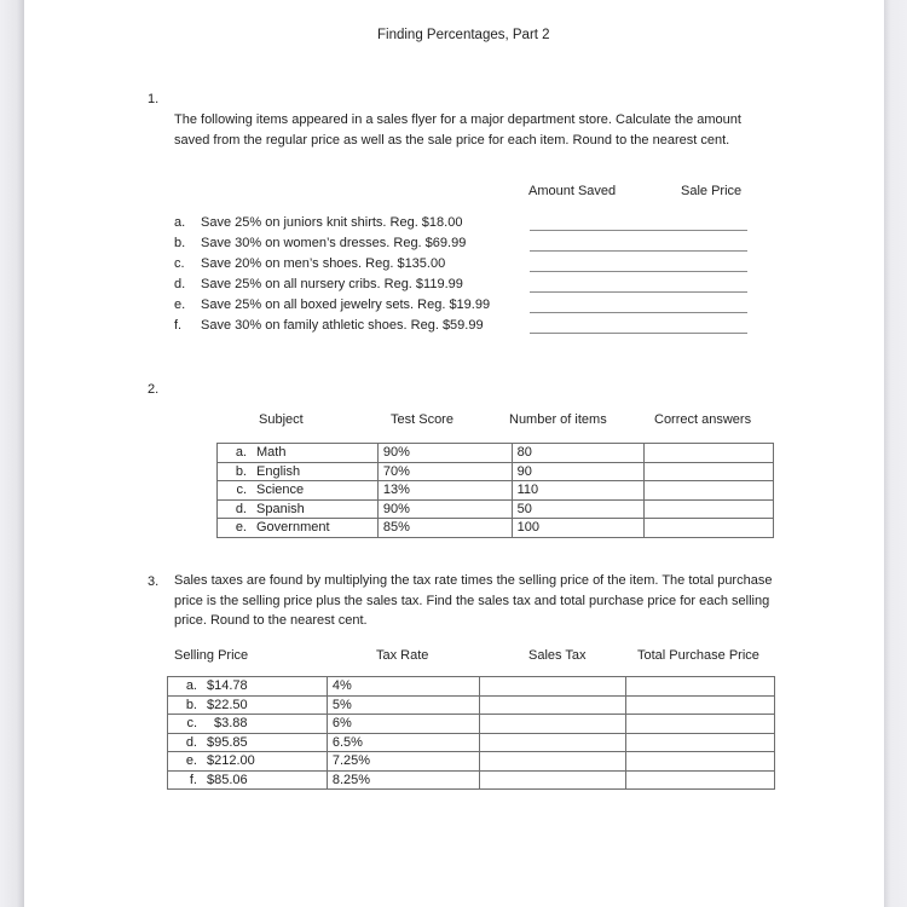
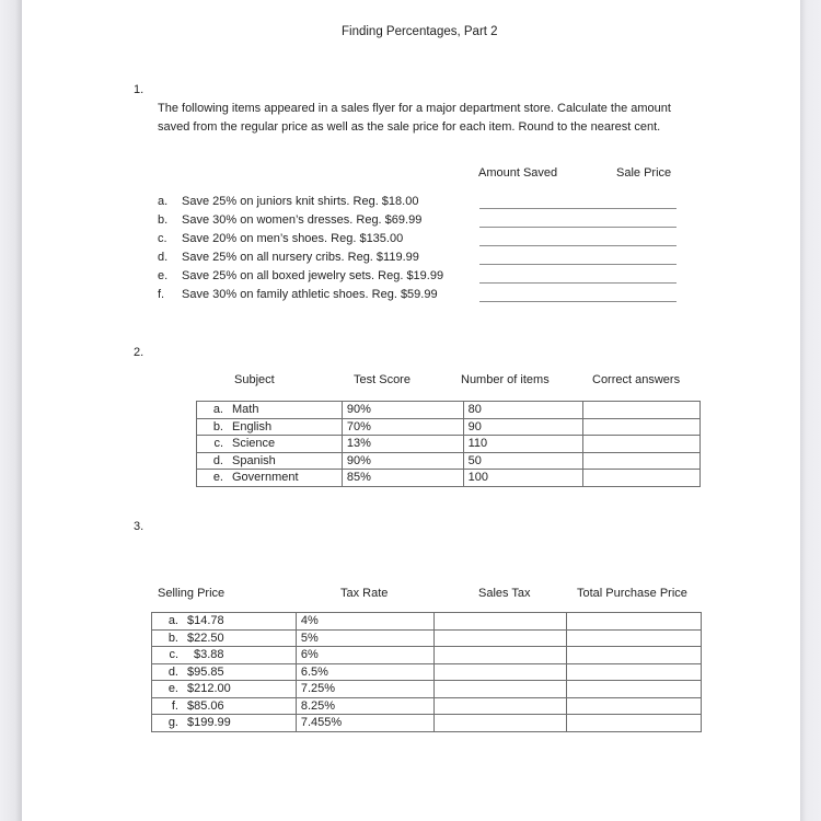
  Finding Percentages, Part 2
  1.
  The following items appeared in a sales flyer for a major department store. Calculate the amount saved from the regular price as well as the sale price for each item. Round to the nearest cent.
  Amount Saved
  Sale Price
  a. Save 25% on juniors knit shirts. Reg. $18.00
  b. Save 30% on women’s dresses. Reg. $69.99
  c. Save 20% on men’s shoes. Reg. $135.00
  d. Save 25% on all nursery cribs. Reg. $119.99
  e. Save 25% on all boxed jewelry sets. Reg. $19.99
  f. Save 30% on family athletic shoes. Reg. $59.99
  2.
  Subject
  Test Score
  Number of items
  Correct answers
  a. Math	90%	80
  b. English	70%	90
  c. Science	13%	110
  d. Spanish	90%	50
  e. Government	85%	100
  3.
- Sales taxes are found by multiplying the tax rate times the selling price of the item. The total purchase price is the selling price plus the sales tax. Find the sales tax and total purchase price for each selling price. Round to the nearest cent.
  Selling Price
  Tax Rate
  Sales Tax
  Total Purchase Price
  a. $14.78	4%
  b. $22.50	5%
  c. $3.88	6%
  d. $95.85	6.5%
  e. $212.00	7.25%
  f. $85.06	8.25%
+ g. $199.99	7.455%
